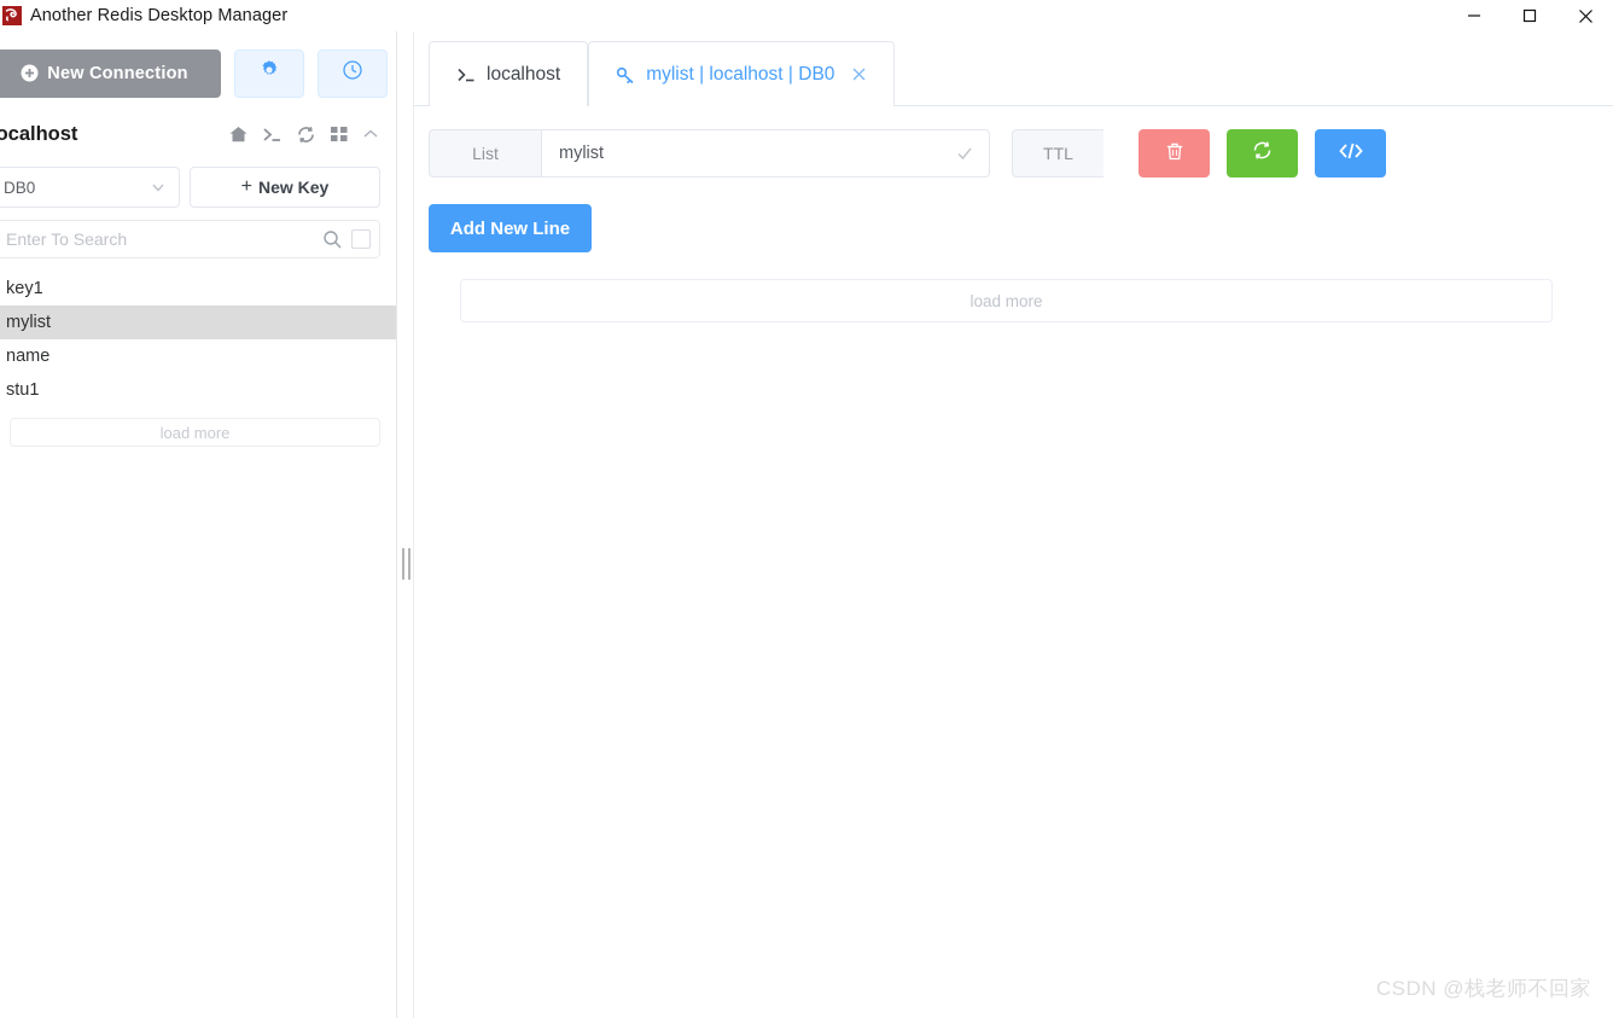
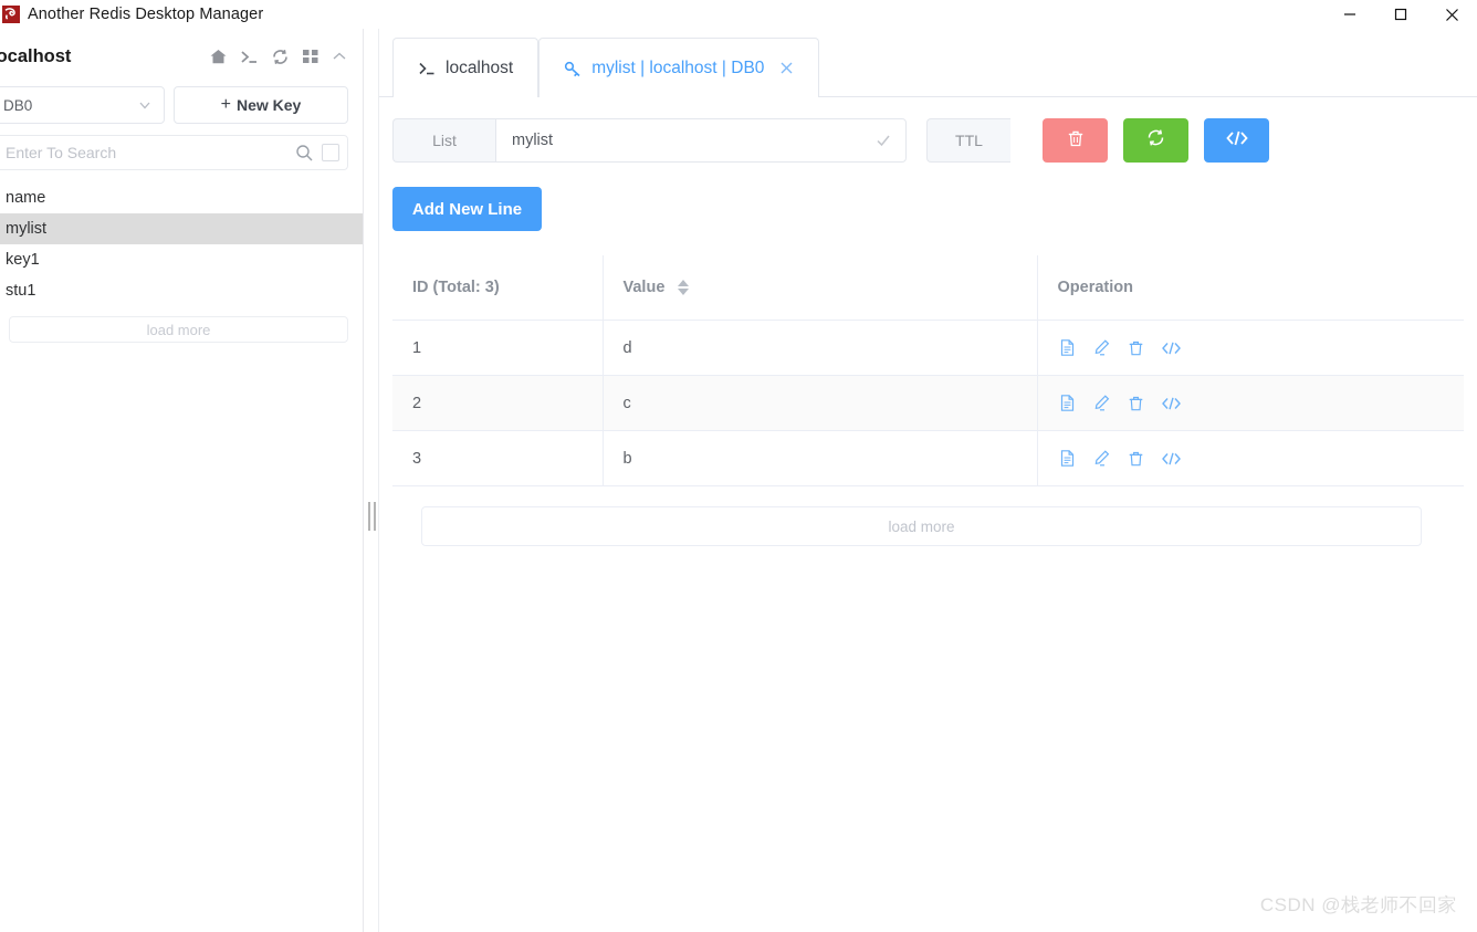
  Another Redis Desktop Manager
- New Connection
  ocalhost
  DB0
  +
  New Key
  Enter To Search
- key1
+ name
  mylist
- name
+ key1
  stu1
  load more
  localhost
  mylist | localhost | DB0
  List
  mylist
  TTL
  Add New Line
+ ID (Total: 3)	Value	Operation
+ 1	d
+ 2	c
+ 3	b
  load more
  CSDN @栈老师不回家
